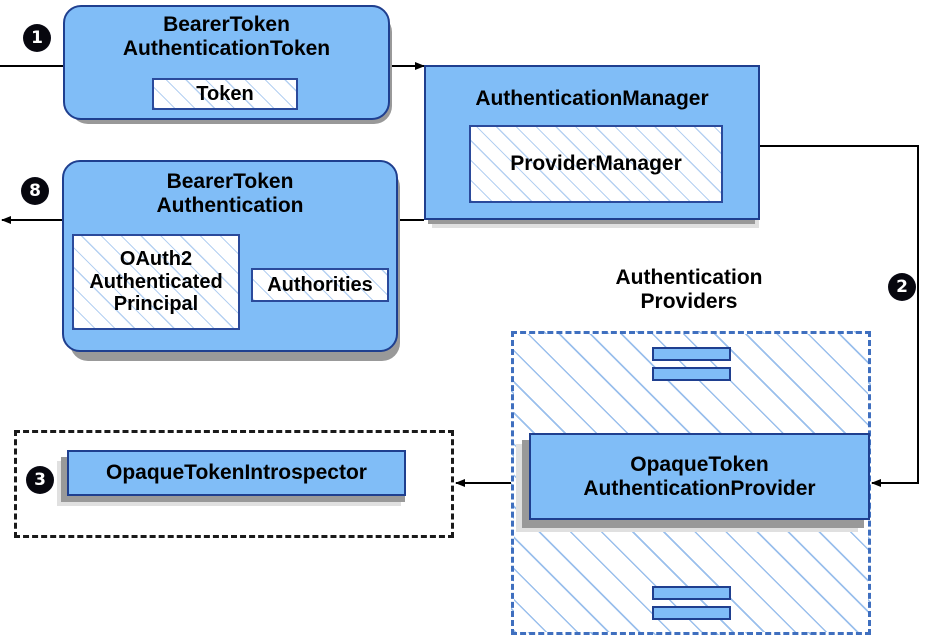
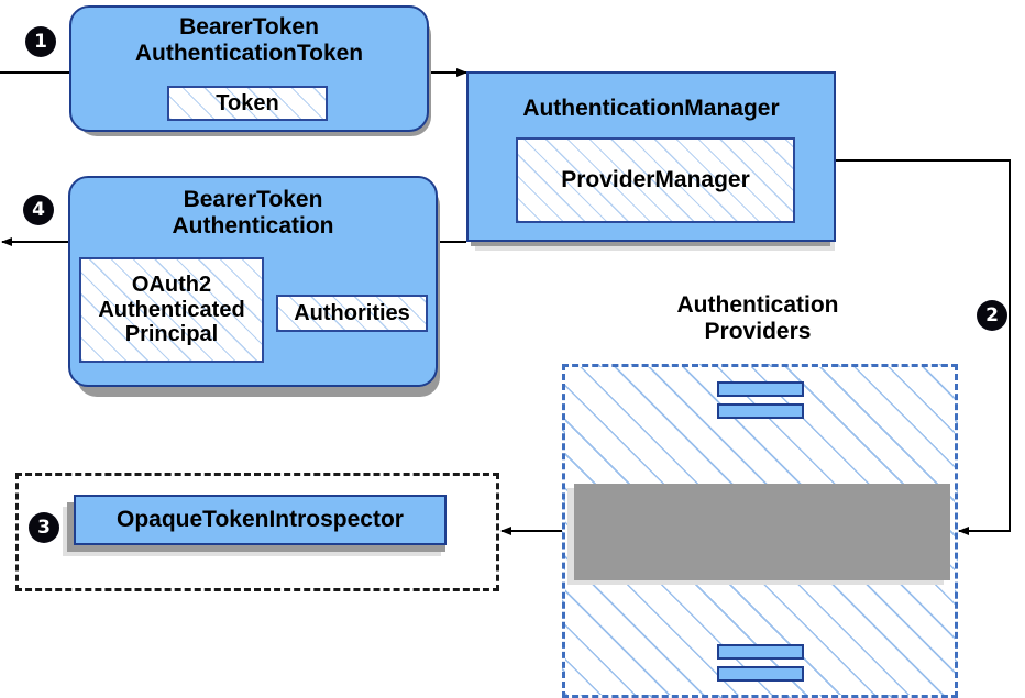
  BearerToken
  AuthenticationToken
  Token
  1
  AuthenticationManager
  ProviderManager
  2
  BearerToken
  Authentication
  OAuth2
  Authenticated
  Principal
  Authorities
- 8
+ 4
  Authentication
  Providers
- OpaqueToken
- AuthenticationProvider
  OpaqueTokenIntrospector
  3
